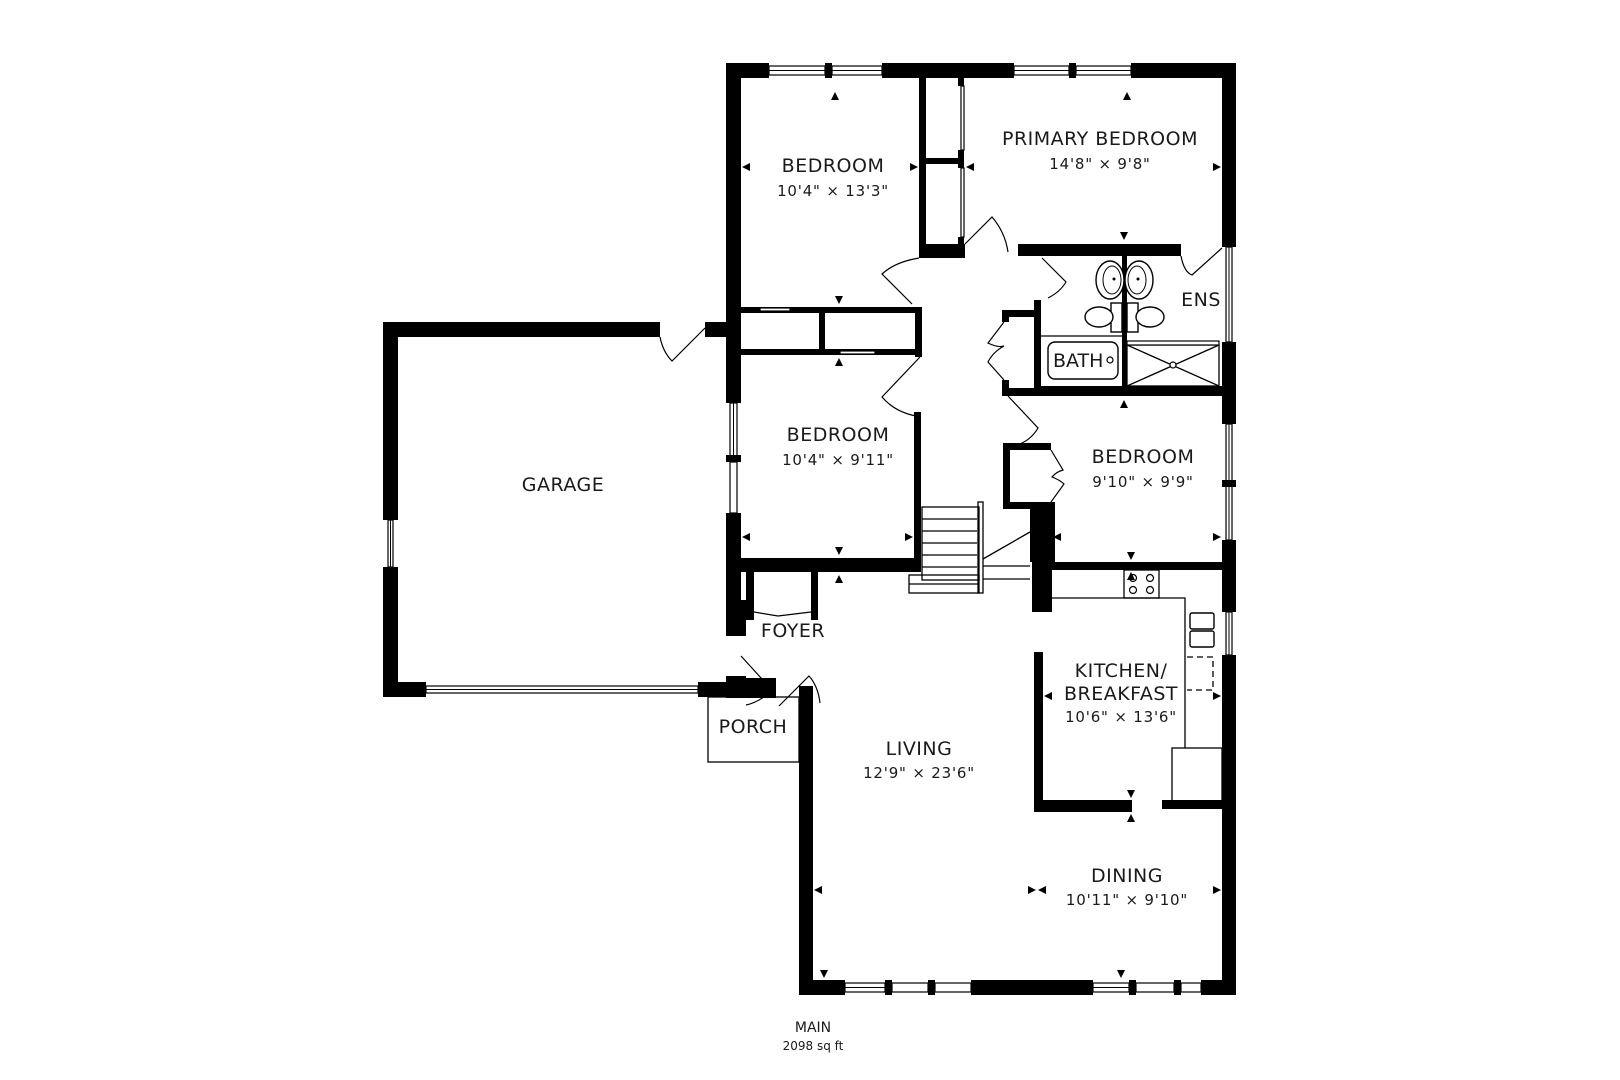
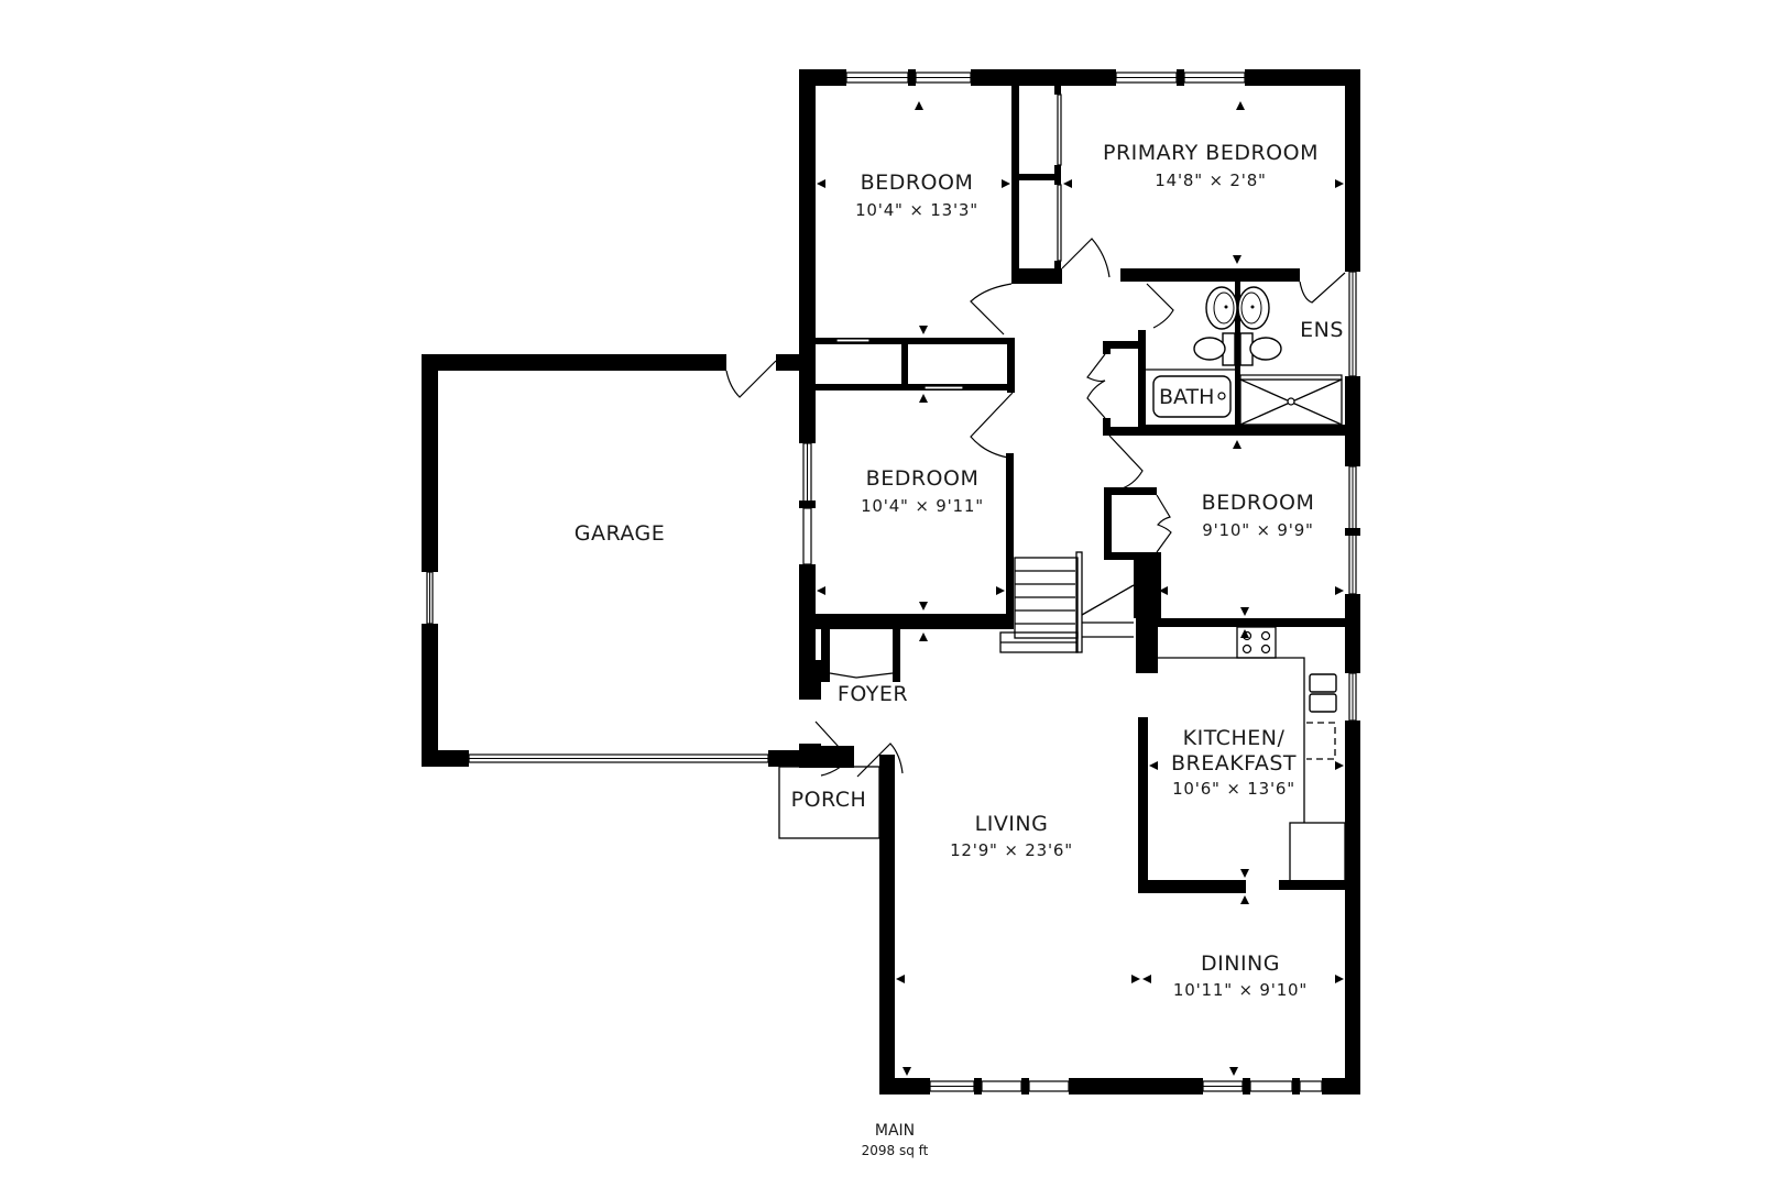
  BEDROOM
  10'4" × 13'3"
  PRIMARY BEDROOM
- 14'8" × 9'8"
+ 14'8" × 2'8"
  ENS
  BATH
  BEDROOM
  10'4" × 9'11"
  BEDROOM
  9'10" × 9'9"
  GARAGE
  FOYER
  PORCH
  KITCHEN/
  BREAKFAST
  10'6" × 13'6"
  LIVING
  12'9" × 23'6"
  DINING
  10'11" × 9'10"
  MAIN
  2098 sq ft
